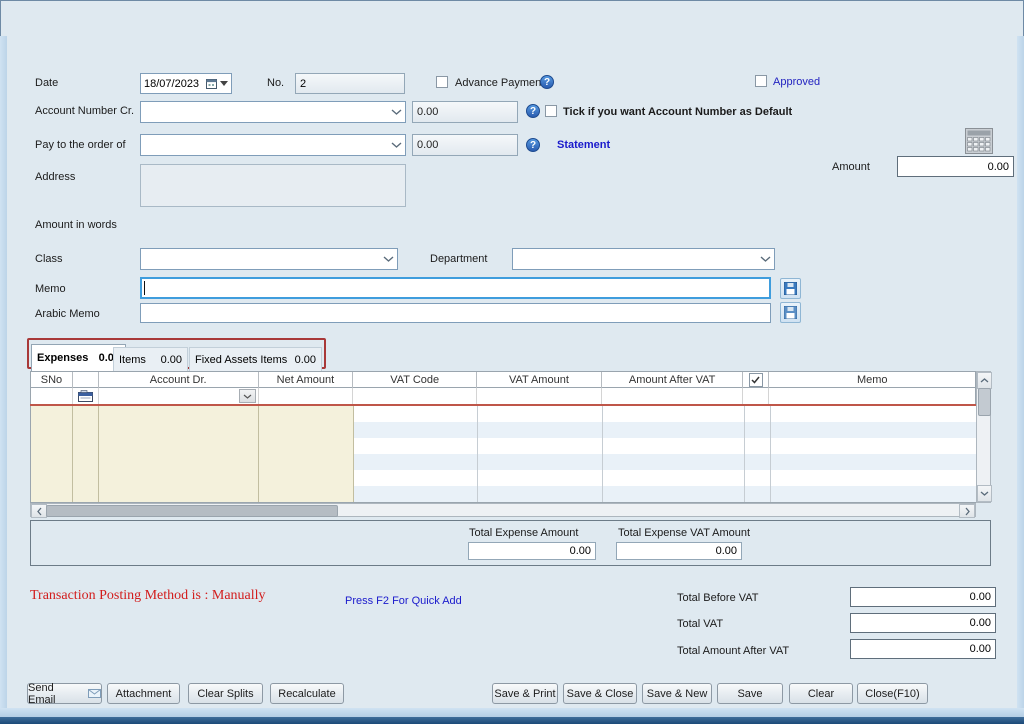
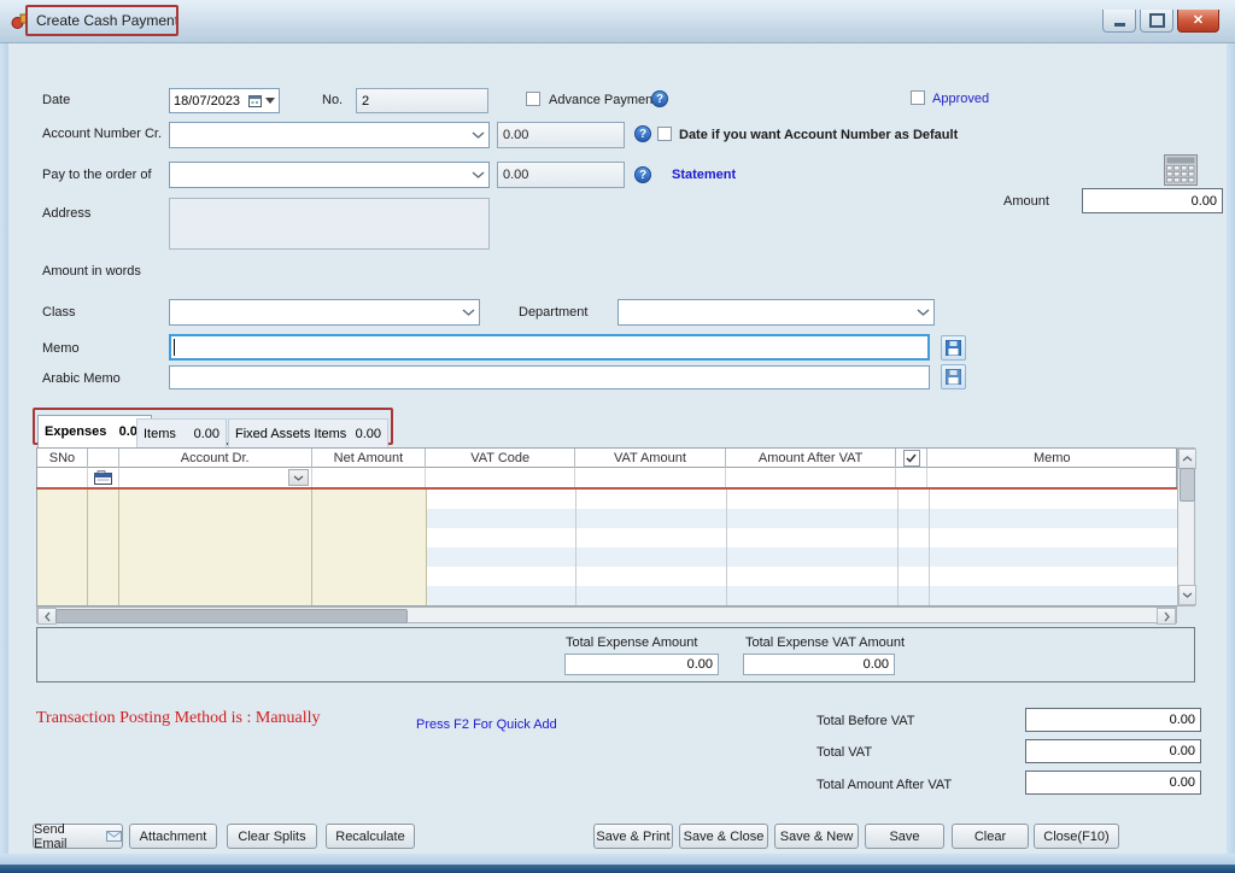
+ Create Cash Payment
+ ✕
  Date
  18/07/2023
  No.
  2
  Advance Paymen
  ?
  Approved
  Account Number Cr.
  0.00
  ?
- Tick if you want Account Number as Default
+ Date if you want Account Number as Default
  Pay to the order of
  0.00
  ?
  Statement
  Amount
  0.00
  Address
  Amount in words
  Class
  Department
  Memo
  Arabic Memo
  Expenses
  0.0
  Items
  0.00
  Fixed Assets Items
  0.00
  SNo
  Account Dr.
  Net Amount
  VAT Code
  VAT Amount
  Amount After VAT
  Memo
  Total Expense Amount
  0.00
  Total Expense VAT Amount
  0.00
  Transaction Posting Method is : Manually
  Press F2 For Quick Add
  Total Before VAT
  0.00
  Total VAT
  0.00
  Total Amount After VAT
  0.00
  Send Email
  Attachment
  Clear Splits
  Recalculate
  Save & Print
  Save & Close
  Save & New
  Save
  Clear
  Close(F10)
